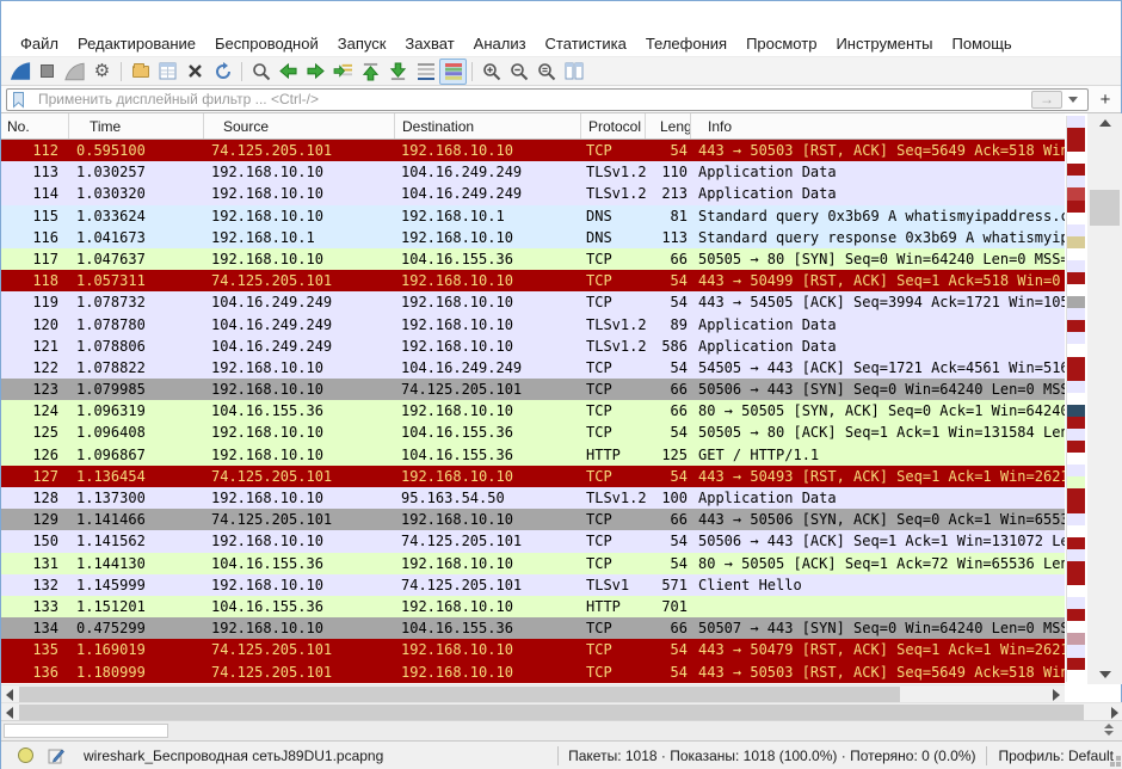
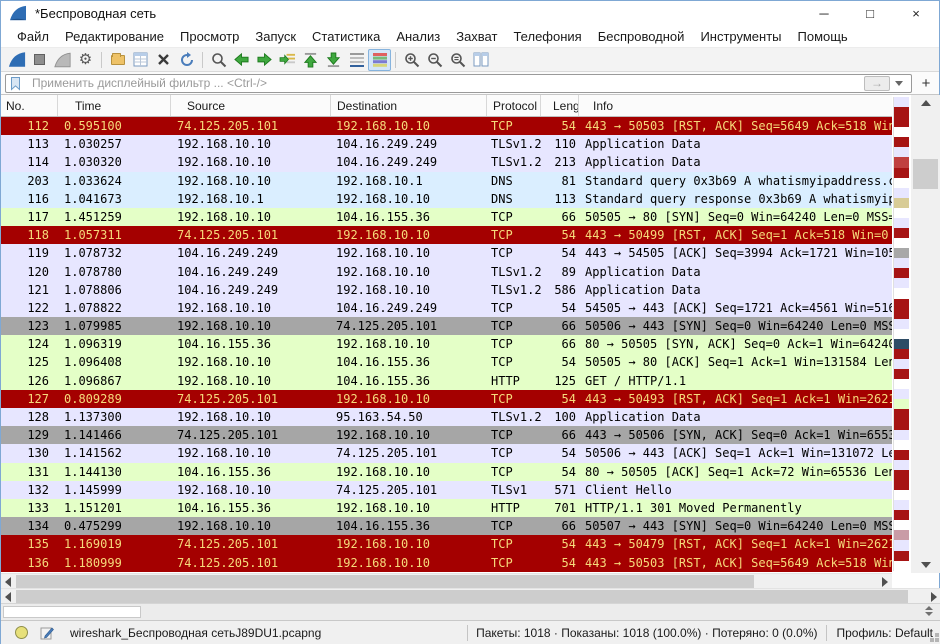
+ *Беспроводная сеть
+ ─
+ □
+ ×
  Файл
  Редактирование
- Беспроводной
+ Просмотр
  Запуск
- Захват
+ Статистика
  Анализ
- Статистика
+ Захват
  Телефония
- Просмотр
+ Беспроводной
  Инструменты
  Помощь
  ⚙
  Применить дисплейный фильтр ... <Ctrl-/>
  →
  +
  No.
  Time
  Source
  Destination
  Protocol
  Info
  112
  0.595100
  74.125.205.101
  192.168.10.10
  TCP
  54
  443 → 50503 [RST, ACK] Seq=5649 Ack=518 Wi
  113
  1.030257
  192.168.10.10
  104.16.249.249
  TLSv1.2
  110
  Application Data
  114
  1.030320
  192.168.10.10
  104.16.249.249
  TLSv1.2
  213
  Application Data
- 115
+ 203
  1.033624
  192.168.10.10
  192.168.10.1
  DNS
  81
  Standard query 0x3b69 A whatismyipaddress.
  116
  1.041673
  192.168.10.1
  192.168.10.10
  DNS
  113
  Standard query response 0x3b69 A whatismyi
  117
- 1.047637
+ 1.451259
  192.168.10.10
  104.16.155.36
  TCP
  66
  118
  1.057311
  74.125.205.101
  192.168.10.10
  TCP
  54
  443 → 50499 [RST, ACK] Seq=1 Ack=518 Win=0
  119
  1.078732
  104.16.249.249
  192.168.10.10
  TCP
  54
  443 → 54505 [ACK] Seq=3994 Ack=1721 Win=10
  120
  1.078780
  104.16.249.249
  192.168.10.10
  TLSv1.2
  89
  Application Data
  121
  1.078806
  104.16.249.249
  192.168.10.10
  TLSv1.2
  586
  Application Data
  122
  1.078822
  192.168.10.10
  104.16.249.249
  TCP
  54
  54505 → 443 [ACK] Seq=1721 Ack=4561 Win=51
  123
  1.079985
  192.168.10.10
  74.125.205.101
  TCP
  66
  124
  1.096319
  104.16.155.36
  192.168.10.10
  TCP
  66
  80 → 50505 [SYN, ACK] Seq=0 Ack=1 Win=6424
  125
  1.096408
  192.168.10.10
  104.16.155.36
  TCP
  54
  50505 → 80 [ACK] Seq=1 Ack=1 Win=131584 Le
  126
  1.096867
  192.168.10.10
  104.16.155.36
  HTTP
  125
  GET / HTTP/1.1
  127
- 1.136454
+ 0.809289
  74.125.205.101
  192.168.10.10
  TCP
  54
  443 → 50493 [RST, ACK] Seq=1 Ack=1 Win=262
  128
  1.137300
  192.168.10.10
  95.163.54.50
  TLSv1.2
  100
  Application Data
  129
  1.141466
  74.125.205.101
  192.168.10.10
  TCP
  66
  443 → 50506 [SYN, ACK] Seq=0 Ack=1 Win=655
- 150
+ 130
  1.141562
  192.168.10.10
  74.125.205.101
  TCP
  54
  50506 → 443 [ACK] Seq=1 Ack=1 Win=131072 L
  131
  1.144130
  104.16.155.36
  192.168.10.10
  TCP
  54
  80 → 50505 [ACK] Seq=1 Ack=72 Win=65536 Le
  132
  1.145999
  192.168.10.10
  74.125.205.101
  TLSv1
  571
  Client Hello
  133
  1.151201
  104.16.155.36
  192.168.10.10
  HTTP
  701
+ HTTP/1.1 301 Moved Permanently
  134
  0.475299
  192.168.10.10
  104.16.155.36
  TCP
  66
  135
  1.169019
  74.125.205.101
  192.168.10.10
  TCP
  54
  443 → 50479 [RST, ACK] Seq=1 Ack=1 Win=262
  136
  1.180999
  74.125.205.101
  192.168.10.10
  TCP
  54
  443 → 50503 [RST, ACK] Seq=5649 Ack=518 Wi
  wireshark_Беспроводная сетьJ89DU1.pcapng
  Пакеты: 1018 · Показаны: 1018 (100.0%) · Потеряно: 0 (0.0%)
  Профиль: Default
